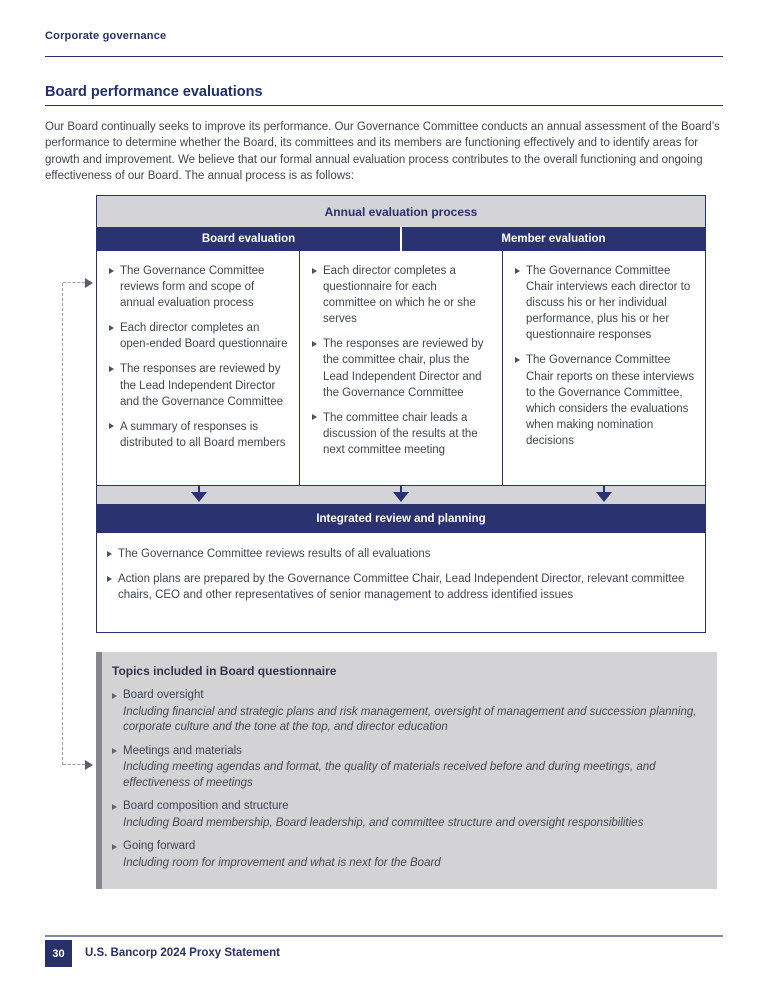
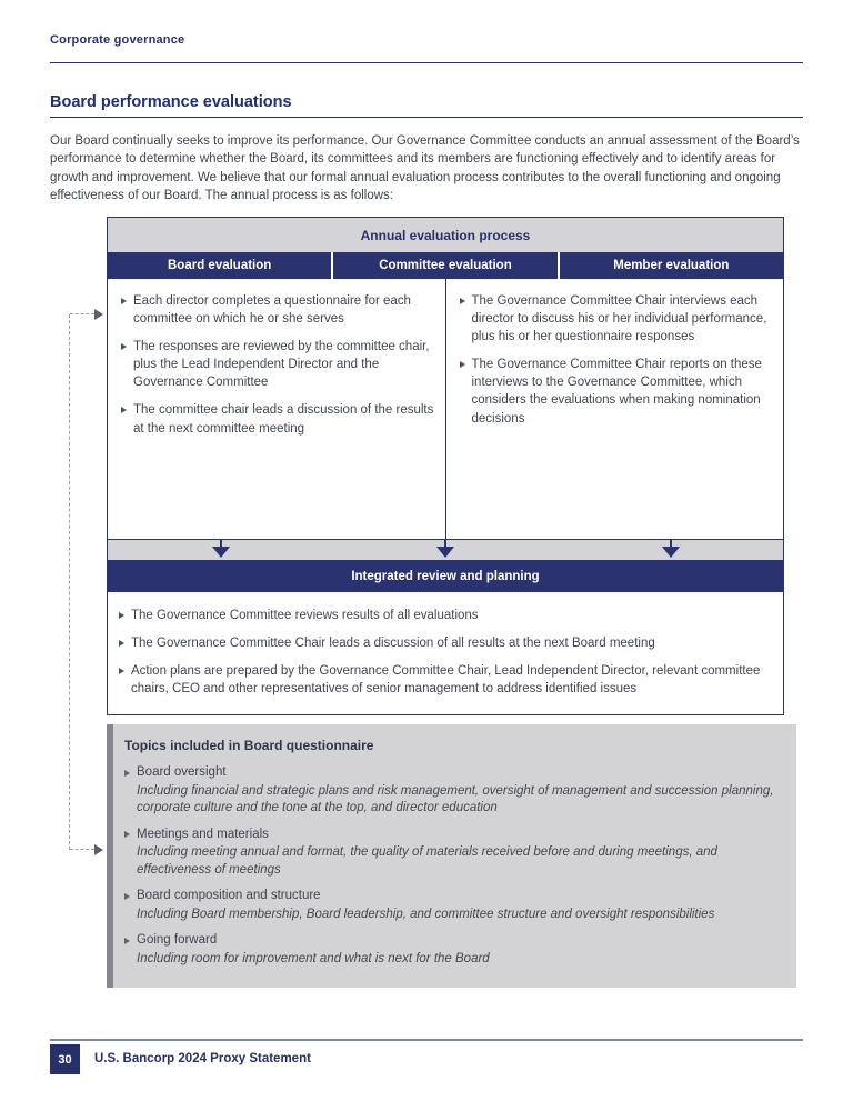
  Corporate governance
  Board performance evaluations
  Our Board continually seeks to improve its performance. Our Governance Committee conducts an annual assessment of the Board’s performance to determine whether the Board, its committees and its members are functioning effectively and to identify areas for growth and improvement. We believe that our formal annual evaluation process contributes to the overall functioning and ongoing effectiveness of our Board. The annual process is as follows:
  Annual evaluation process
  Board evaluation
+ Committee evaluation
  Member evaluation
- The Governance Committee reviews form and scope of annual evaluation process
- Each director completes an open-ended Board questionnaire
- The responses are reviewed by the Lead Independent Director and the Governance Committee
- A summary of responses is distributed to all Board members
  Each director completes a questionnaire for each committee on which he or she serves
  The responses are reviewed by the committee chair, plus the Lead Independent Director and the Governance Committee
  The committee chair leads a discussion of the results at the next committee meeting
  The Governance Committee Chair interviews each director to discuss his or her individual performance, plus his or her questionnaire responses
  The Governance Committee Chair reports on these interviews to the Governance Committee, which considers the evaluations when making nomination decisions
  Integrated review and planning
  The Governance Committee reviews results of all evaluations
+ The Governance Committee Chair leads a discussion of all results at the next Board meeting
  Action plans are prepared by the Governance Committee Chair, Lead Independent Director, relevant committee chairs, CEO and other representatives of senior management to address identified issues
  Topics included in Board questionnaire
  Board oversight
  Including financial and strategic plans and risk management, oversight of management and succession planning, corporate culture and the tone at the top, and director education
  Meetings and materials
- Including meeting agendas and format, the quality of materials received before and during meetings, and effectiveness of meetings
+ Including meeting annual and format, the quality of materials received before and during meetings, and effectiveness of meetings
  Board composition and structure
  Including Board membership, Board leadership, and committee structure and oversight responsibilities
  Going forward
  Including room for improvement and what is next for the Board
  30
  U.S. Bancorp 2024 Proxy Statement
